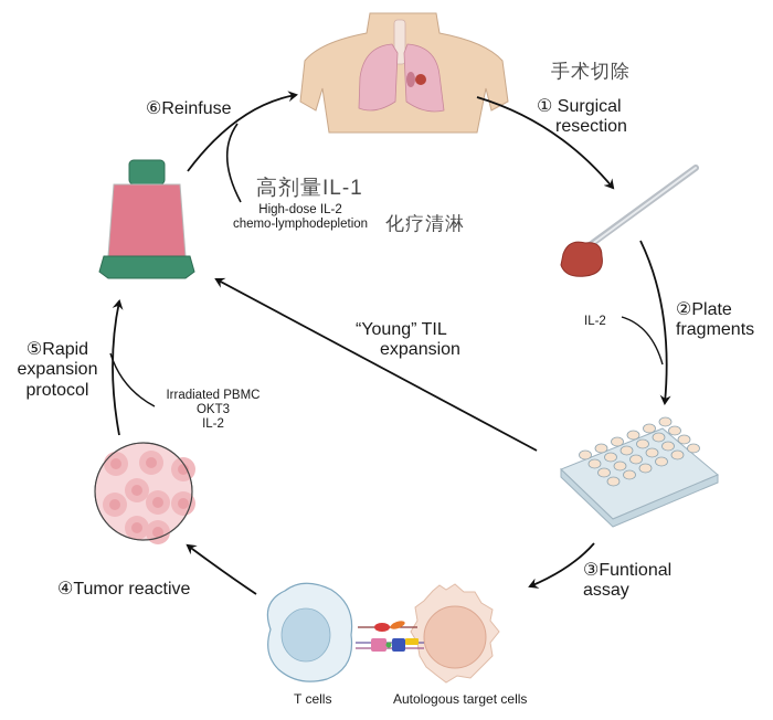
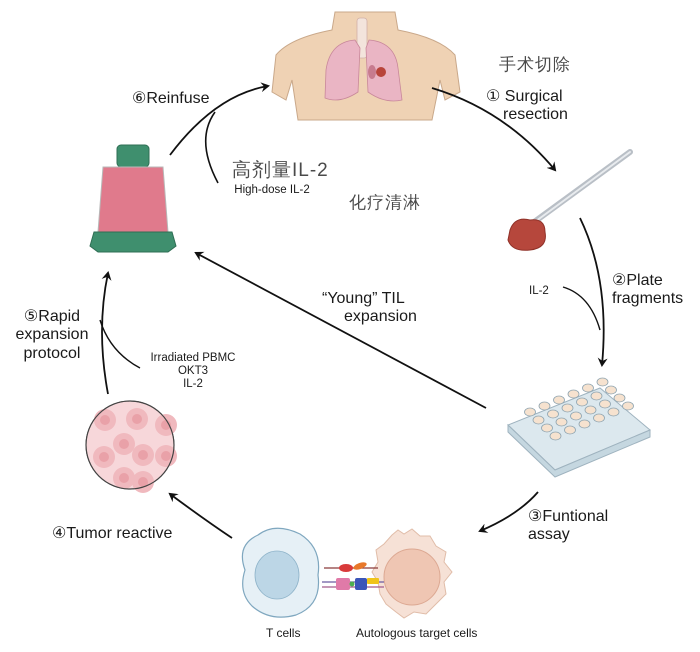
  ⑥Reinfuse
- 高剂量IL-1
+ 高剂量IL-2
  High-dose IL-2
- chemo-lymphodepletion
  化疗清淋
  手术切除
  ① Surgical
  resection
  IL-2
  ②Plate
  fragments
  “Young” TIL
  expansion
  ⑤Rapid
  expansion
  protocol
  Irradiated PBMC
  OKT3
  IL-2
  ④Tumor reactive
  ③Funtional
  assay
  T cells
  Autologous target cells
